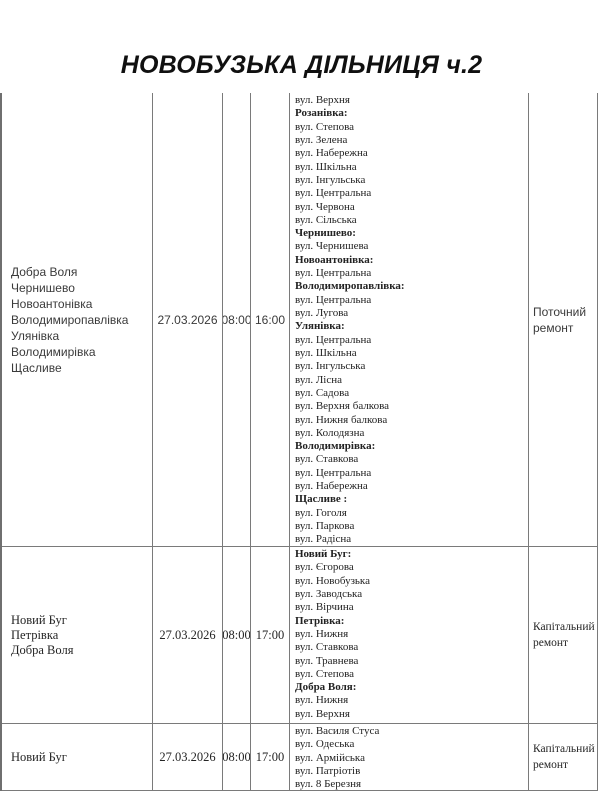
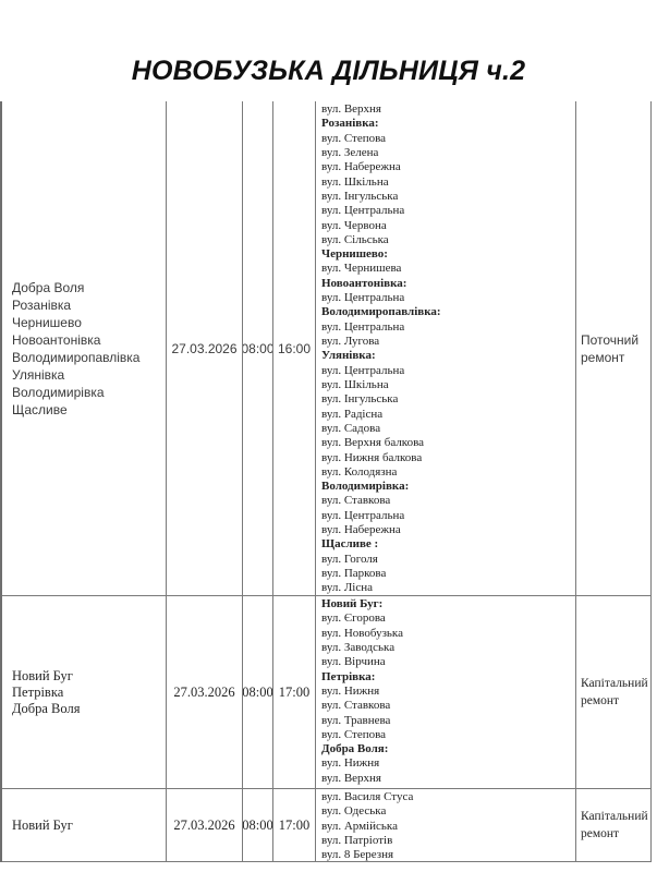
  НОВОБУЗЬКА ДІЛЬНИЦЯ ч.2
  Добра Воля
+ Розанівка
  Чернишево
  Новоантонівка
  Володимиропавлівка
  Улянівка
  Володимирівка
  Щасливе
  27.03.2026
  08:00
  16:00
  вул. Верхня
  Розанівка:
  вул. Степова
  вул. Зелена
  вул. Набережна
  вул. Шкільна
  вул. Інгульська
  вул. Центральна
  вул. Червона
  вул. Сільська
  Чернишево:
  вул. Чернишева
  Новоантонівка:
  вул. Центральна
  Володимиропавлівка:
  вул. Центральна
  вул. Лугова
  Улянівка:
  вул. Центральна
  вул. Шкільна
  вул. Інгульська
- вул. Лісна
+ вул. Радісна
  вул. Садова
  вул. Верхня балкова
  вул. Нижня балкова
  вул. Колодязна
  Володимирівка:
  вул. Ставкова
  вул. Центральна
  вул. Набережна
  Щасливе :
  вул. Гоголя
  вул. Паркова
- вул. Радісна
+ вул. Лісна
  Поточний ремонт
  Новий Буг
  Петрівка
  Добра Воля
  27.03.2026
  08:00
  17:00
  Новий Буг:
  вул. Єгорова
  вул. Новобузька
  вул. Заводська
  вул. Вірчина
  Петрівка:
  вул. Нижня
  вул. Ставкова
  вул. Травнева
  вул. Степова
  Добра Воля:
  вул. Нижня
  вул. Верхня
  Капітальний ремонт
  Новий Буг
  27.03.2026
  08:00
  17:00
  вул. Василя Стуса
  вул. Одеська
  вул. Армійська
  вул. Патріотів
  вул. 8 Березня
  Капітальний ремонт
